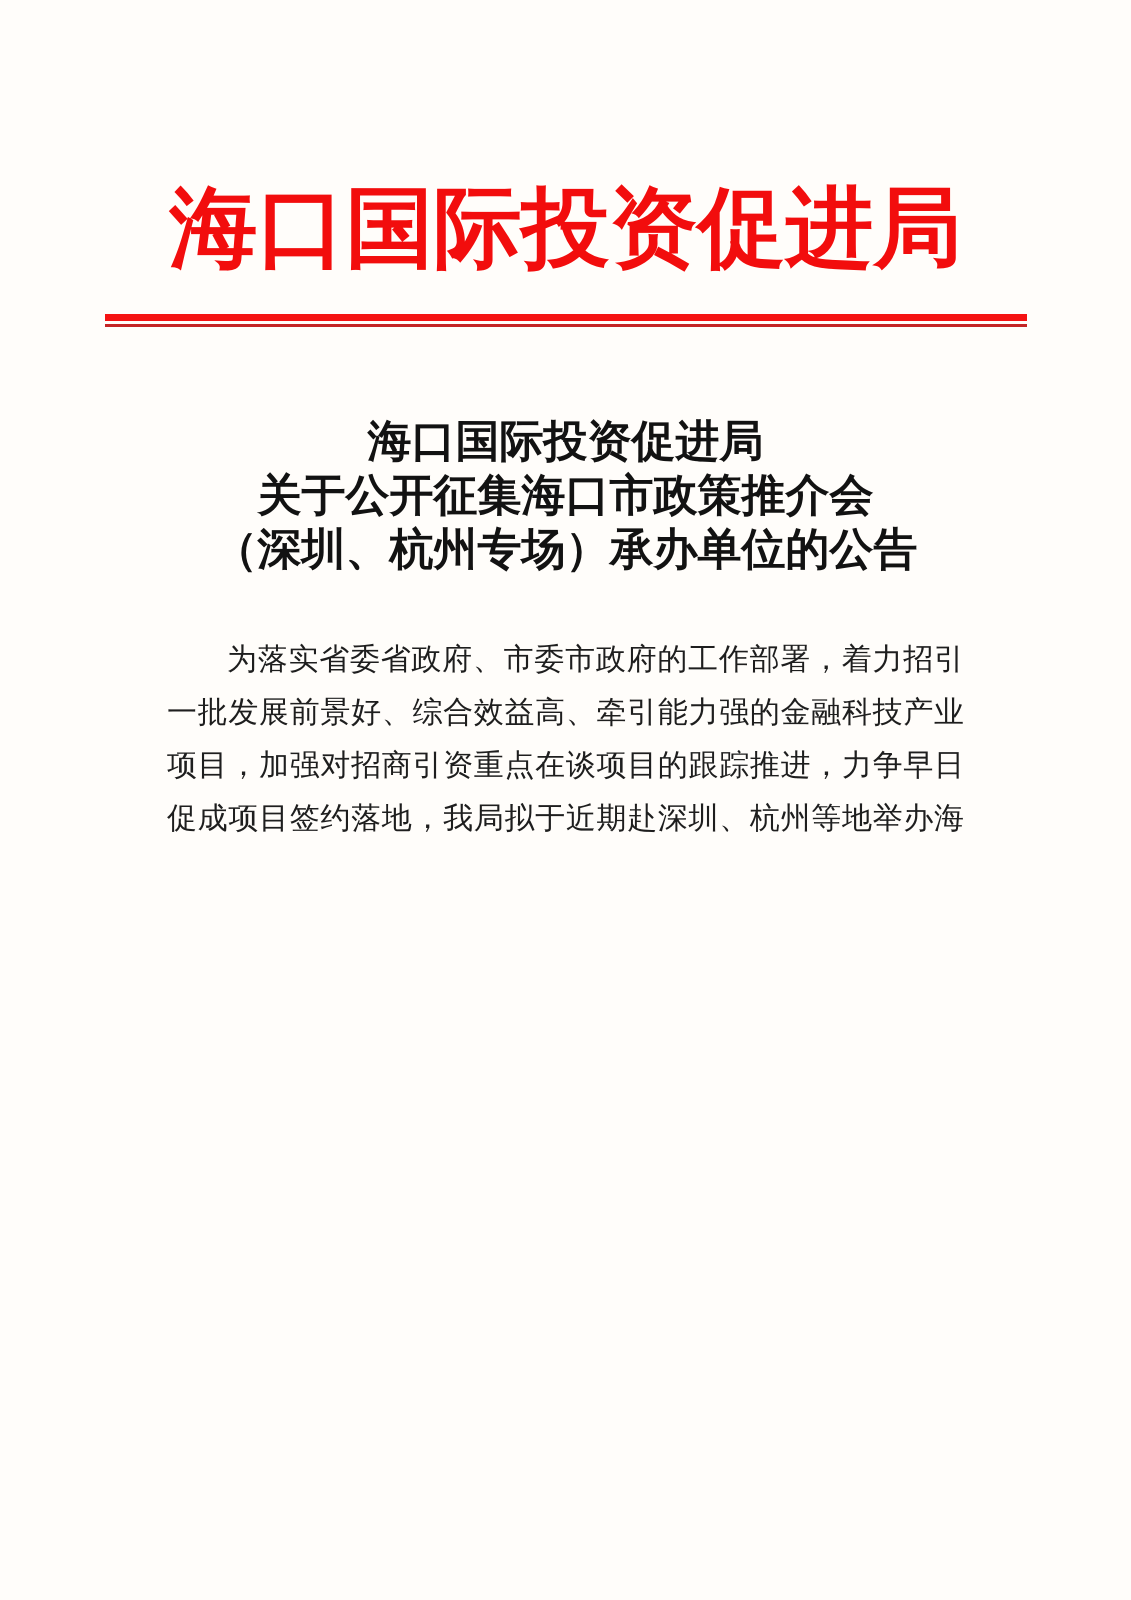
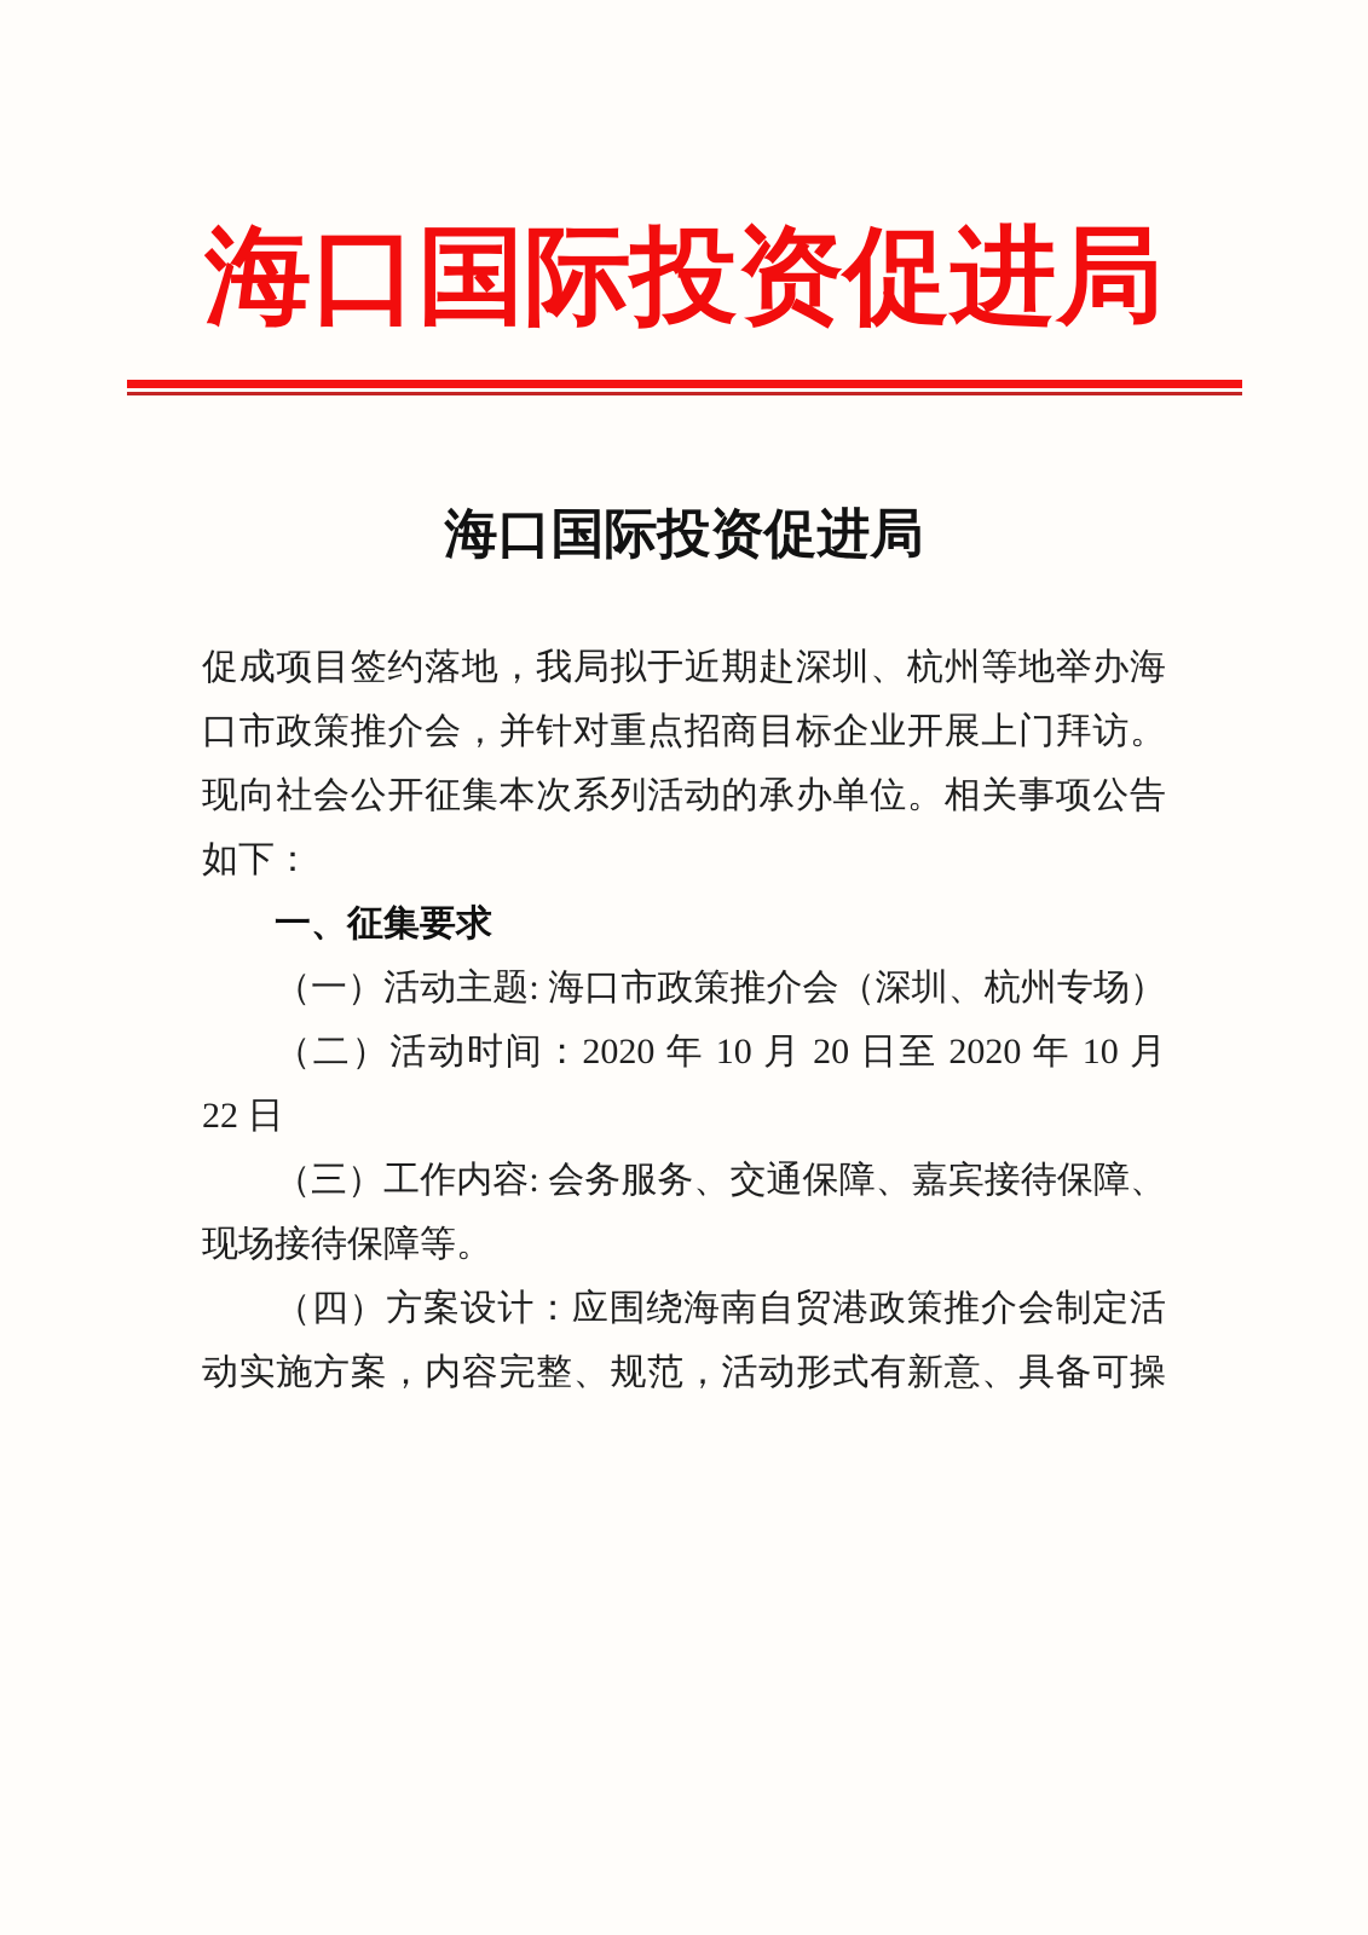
  海口国际投资促进局
  海口国际投资促进局
- 关于公开征集海口市政策推介会
- （深圳、杭州专场）承办单位的公告
- 为落实省委省政府、市委市政府的工作部署，着力招引
- 一批发展前景好、综合效益高、牵引能力强的金融科技产业
- 项目，加强对招商引资重点在谈项目的跟踪推进，力争早日
  促成项目签约落地，我局拟于近期赴深圳、杭州等地举办海
+ 口市政策推介会，并针对重点招商目标企业开展上门拜访。
+ 现向社会公开征集本次系列活动的承办单位。相关事项公告
+ 如下：
+ 一、征集要求
+ （一）活动主题: 海口市政策推介会（深圳、杭州专场）
+ （二）活动时间：2020 年 10 月 20 日至 2020 年 10 月
+ 22 日
+ （三）工作内容: 会务服务、交通保障、嘉宾接待保障、
+ 现场接待保障等。
+ （四）方案设计：应围绕海南自贸港政策推介会制定活
+ 动实施方案，内容完整、规范，活动形式有新意、具备可操
